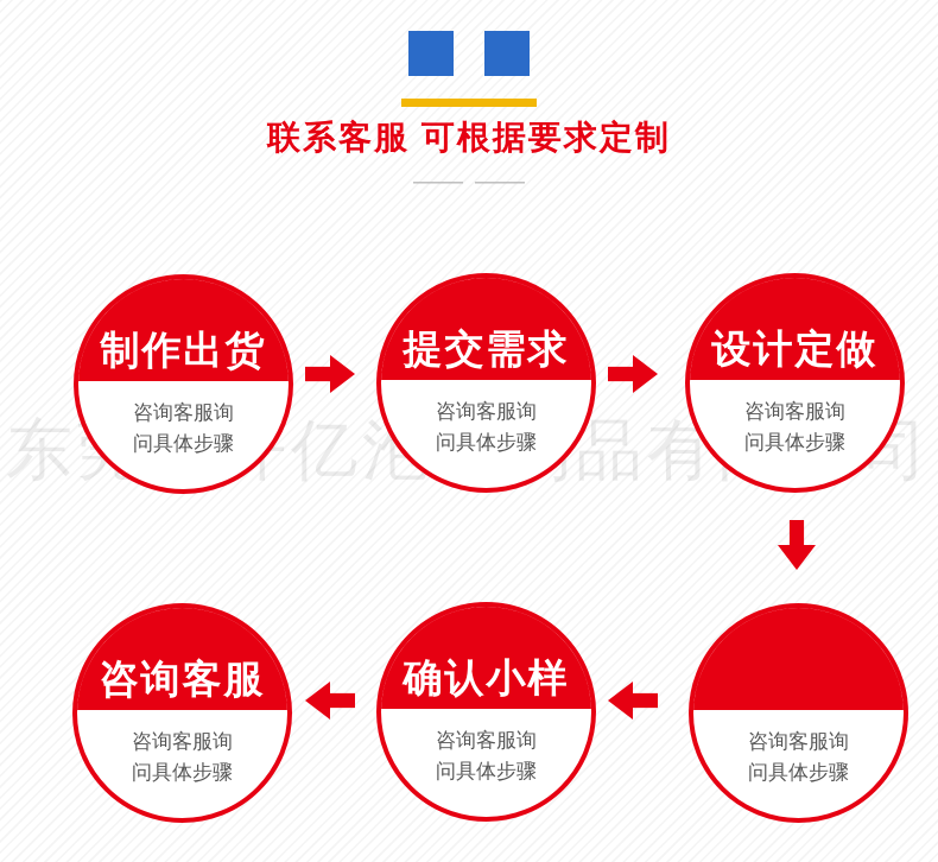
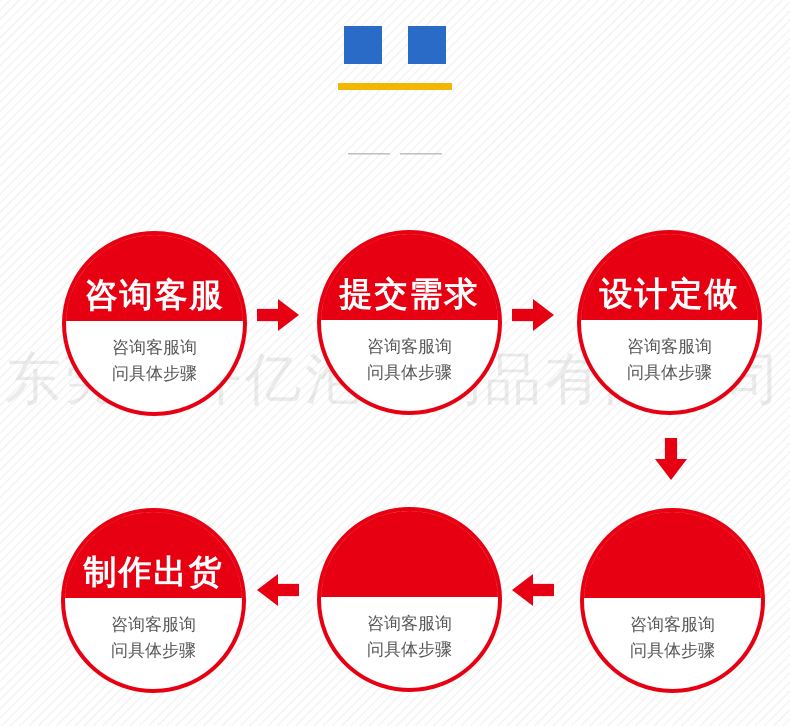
- 联系客服 可根据要求定制
  ——
  ——
- 制作出货
+ 咨询客服
  咨询客服询
  问具体步骤
  提交需求
  咨询客服询
  问具体步骤
  设计定做
  咨询客服询
  问具体步骤
- 咨询客服
+ 制作出货
  咨询客服询
  问具体步骤
- 确认小样
  咨询客服询
  问具体步骤
  咨询客服询
  问具体步骤
